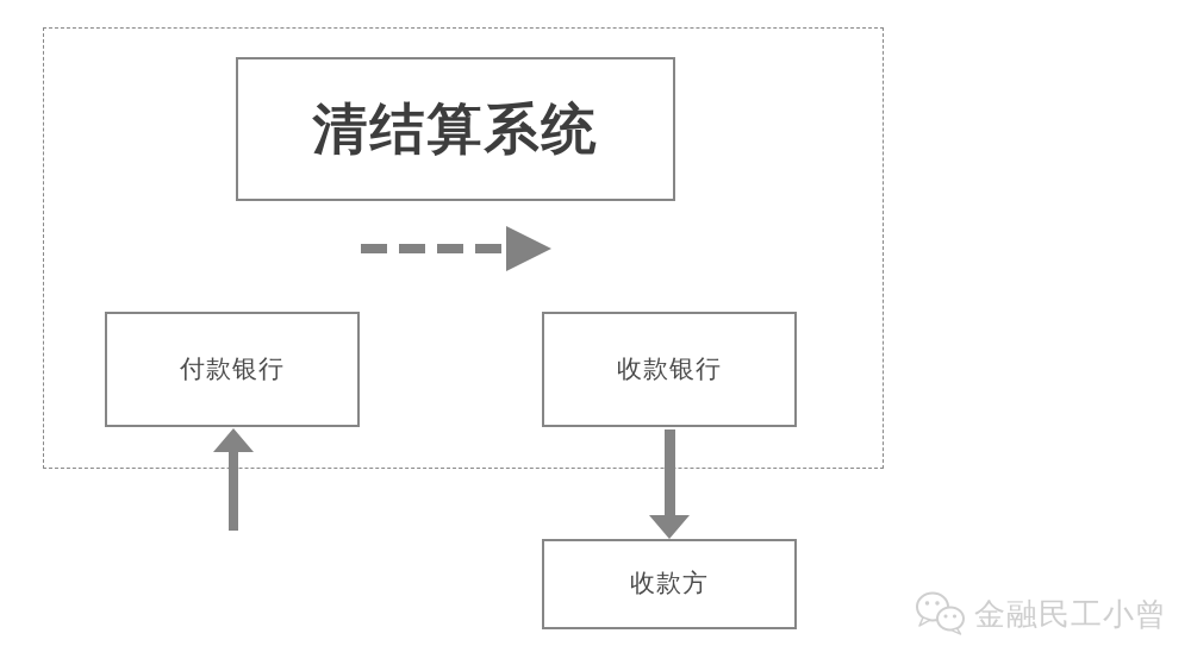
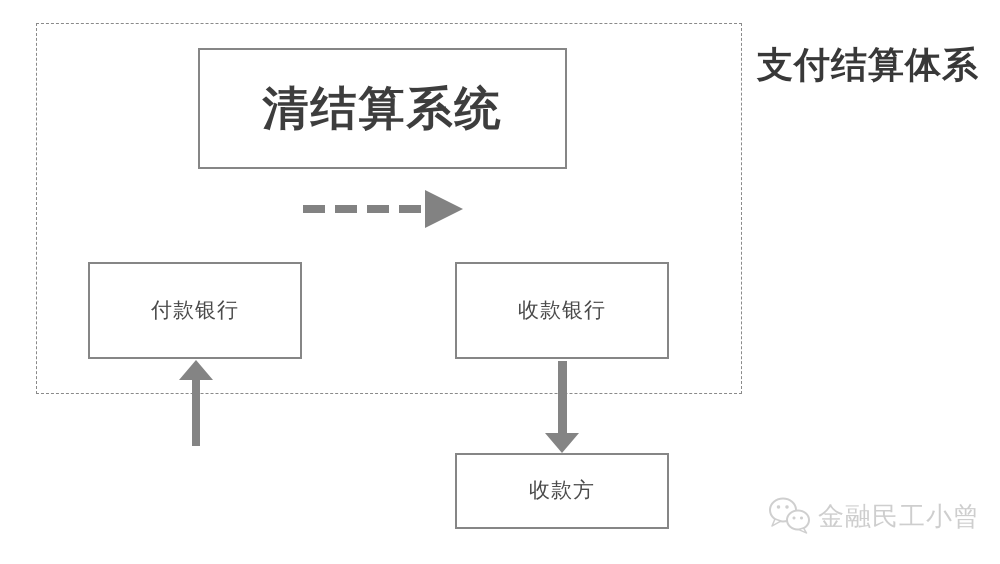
+ 支付结算体系
  清结算系统
  付款银行
  收款银行
  收款方
  金融民工小曾
